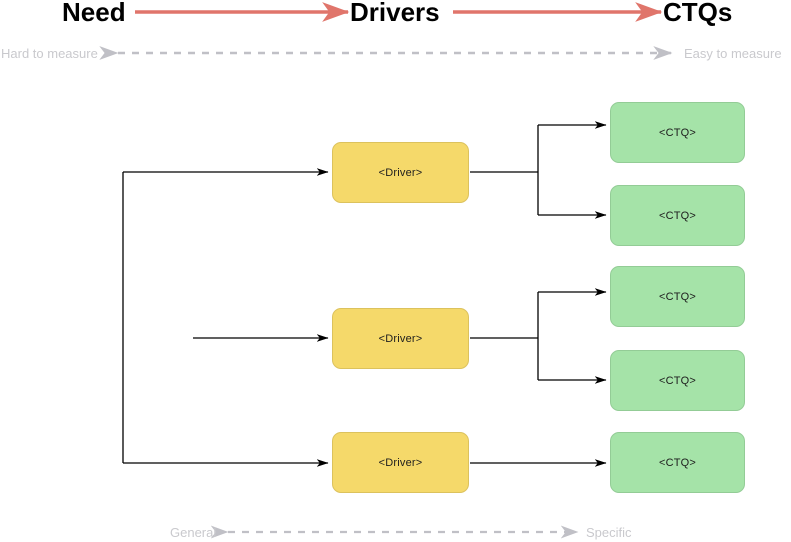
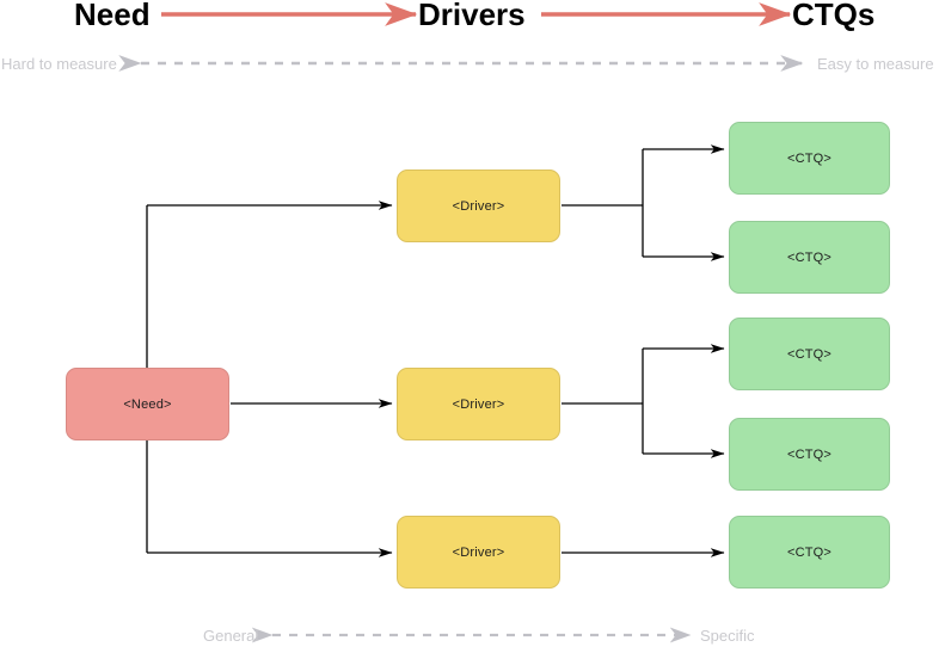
  Need
  Drivers
  CTQs
  Hard to measure
  Easy to measure
  General
  Specific
+ <Need>
  <Driver>
  <Driver>
  <Driver>
  <CTQ>
  <CTQ>
  <CTQ>
  <CTQ>
  <CTQ>
